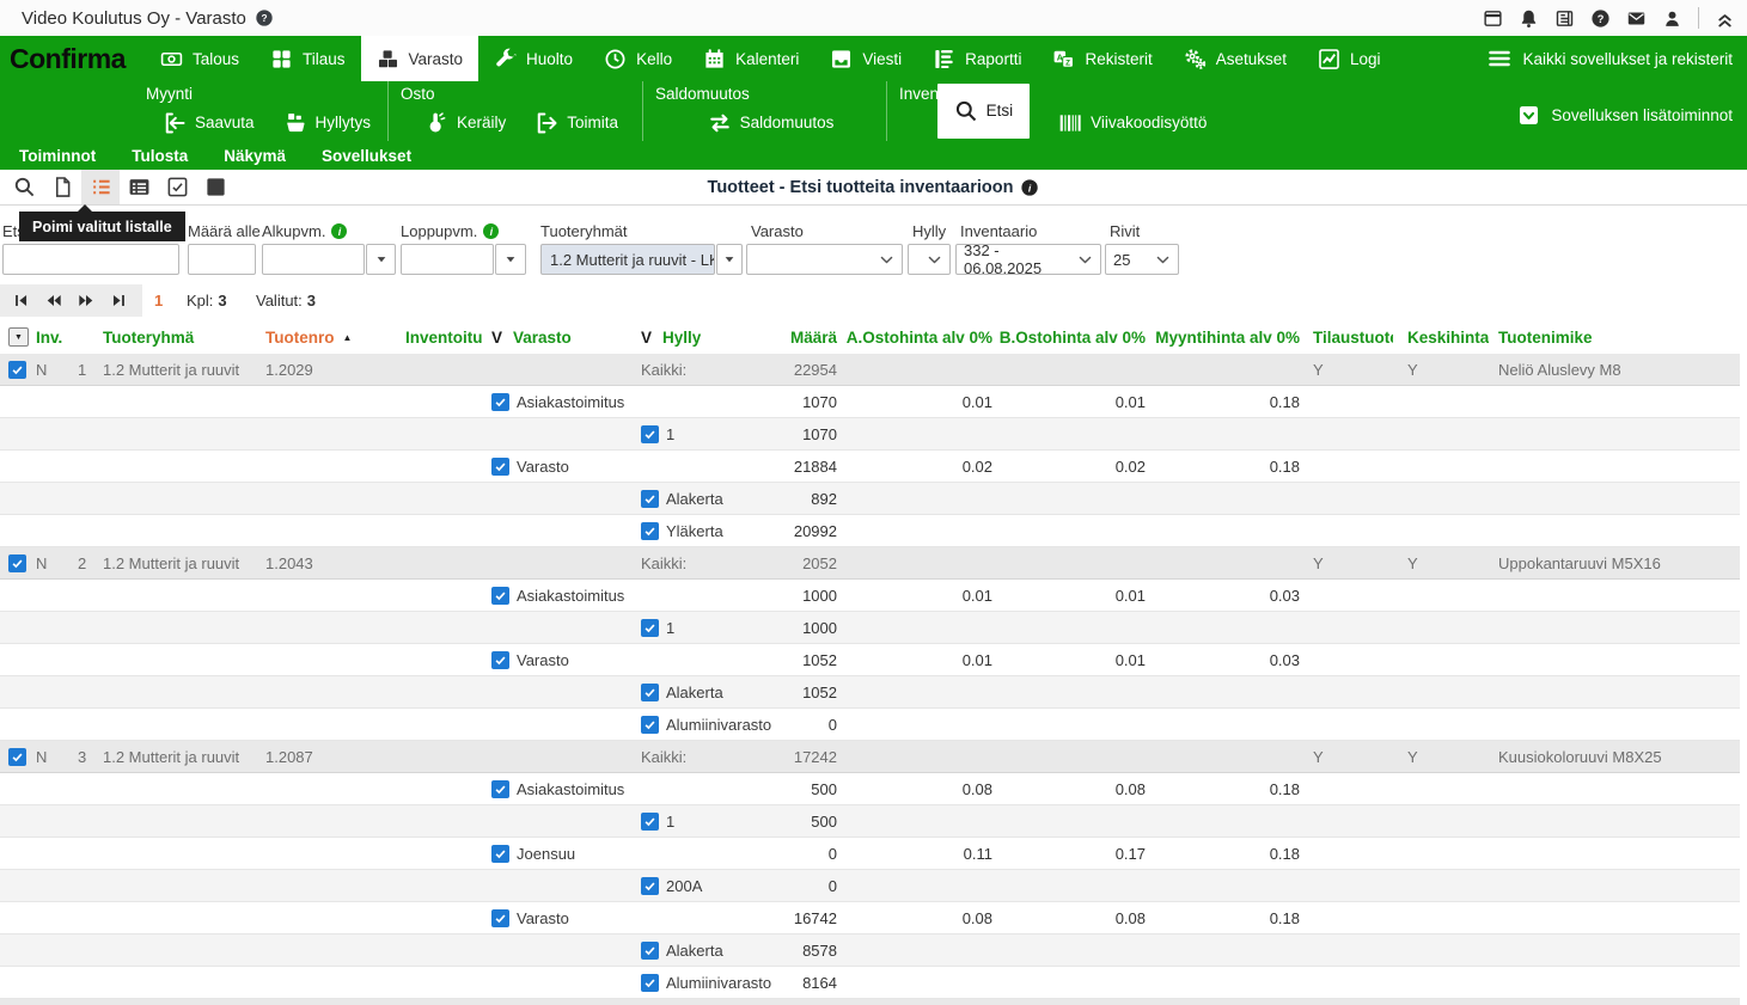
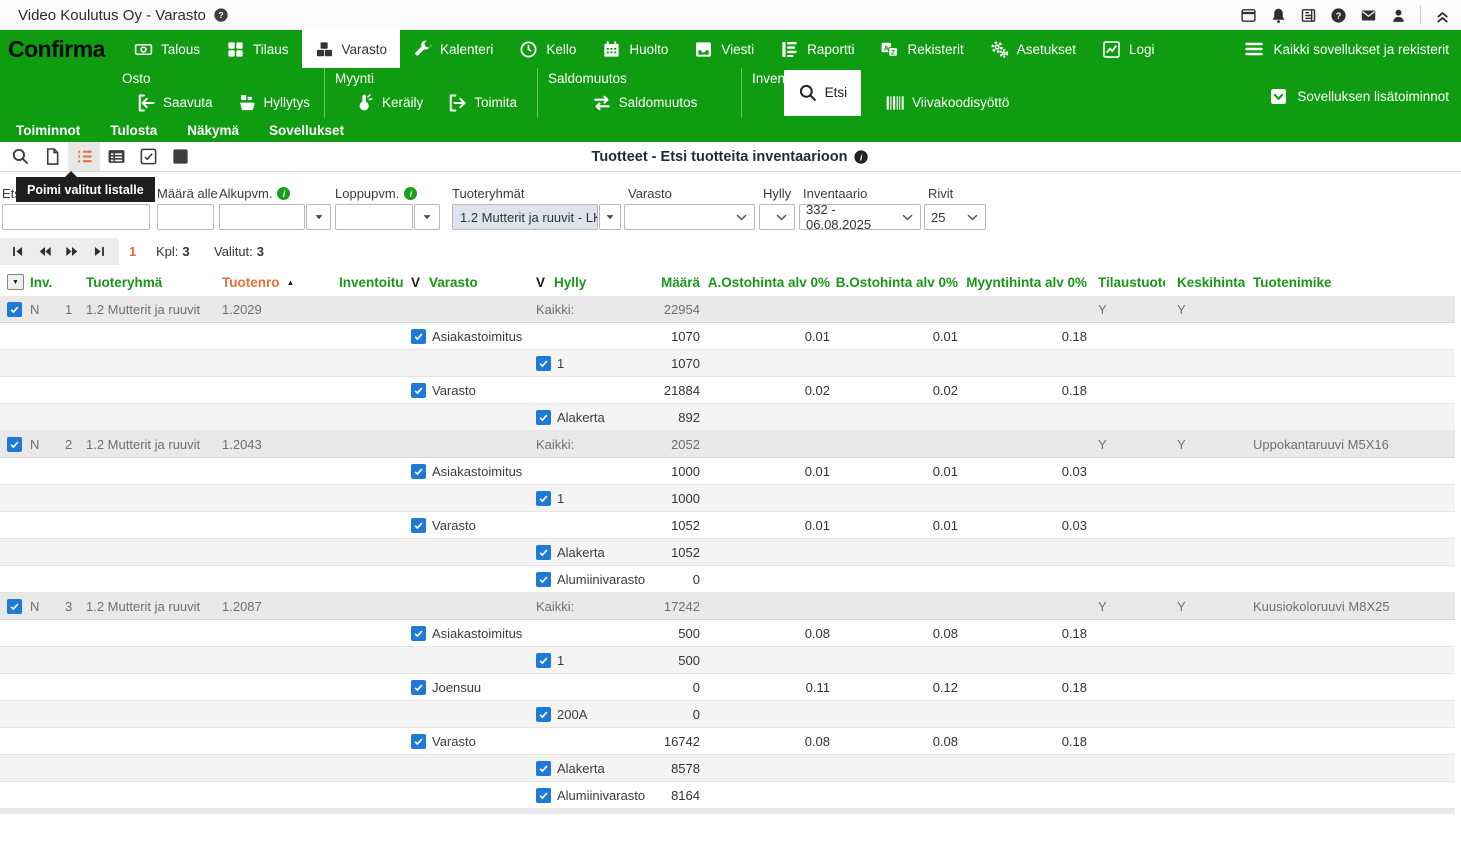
  Video Koulutus Oy - Varasto
  ?
  ?
  Confirma
  Talous
  Tilaus
  Varasto
- Huolto
+ Kalenteri
  Kello
- Kalenteri
+ Huolto
  Viesti
  Raportti
  A
  Rekisterit
  Asetukset
  Logi
  Kaikki sovellukset ja rekisterit
- Myynti
+ Osto
  Saavuta
  Hyllytys
- Osto
+ Myynti
  Keräily
  Toimita
  Saldomuutos
  Saldomuutos
  Etsi
  Viivakoodisyöttö
  Sovelluksen lisätoiminnot
  Toiminnot
  Tulosta
  Näkymä
  Sovellukset
  Tuotteet - Etsi tuotteita inventaarioon
  i
  Poimi valitut listalle
  Määrä alle
  Alkupvm.
  i
  Loppupvm.
  i
  Tuoteryhmät
  1.2 Mutterit ja ruuvit - LK
  Varasto
  Hylly
  Inventaario
  332 - 06.08.2025
  Rivit
  25
  1
  Kpl: 3
  Valitut: 3
  Inv.
  Tuoteryhmä
  Tuotenro
  ▲
  Inventoitu
  V
  Varasto
  V
  Hylly
  Määrä
  A.Ostohinta alv 0%
  B.Ostohinta alv 0%
  Myyntihinta alv 0%
  Tilaustuot
  Keskihinta
  Tuotenimike
  N
  1
  1.2 Mutterit ja ruuvit
  1.2029
  Kaikki:
  22954
  Y
  Y
- Neliö Aluslevy M8
  Asiakastoimitus
  1070
  0.01
  0.01
  0.18
  1
  1070
  Varasto
  21884
  0.02
  0.02
  0.18
  Alakerta
  892
- Yläkerta
- 20992
  N
  2
  1.2 Mutterit ja ruuvit
  1.2043
  Kaikki:
  2052
  Y
  Y
  Uppokantaruuvi M5X16
  Asiakastoimitus
  1000
  0.01
  0.01
  0.03
  1
  1000
  Varasto
  1052
  0.01
  0.01
  0.03
  Alakerta
  1052
  Alumiinivarasto
  0
  N
  3
  1.2 Mutterit ja ruuvit
  1.2087
  Kaikki:
  17242
  Y
  Y
  Kuusiokoloruuvi M8X25
  Asiakastoimitus
  500
  0.08
  0.08
  0.18
  1
  500
  Joensuu
  0
  0.11
- 0.17
+ 0.12
  0.18
  200A
  0
  Varasto
  16742
  0.08
  0.08
  0.18
  Alakerta
  8578
  Alumiinivarasto
  8164
